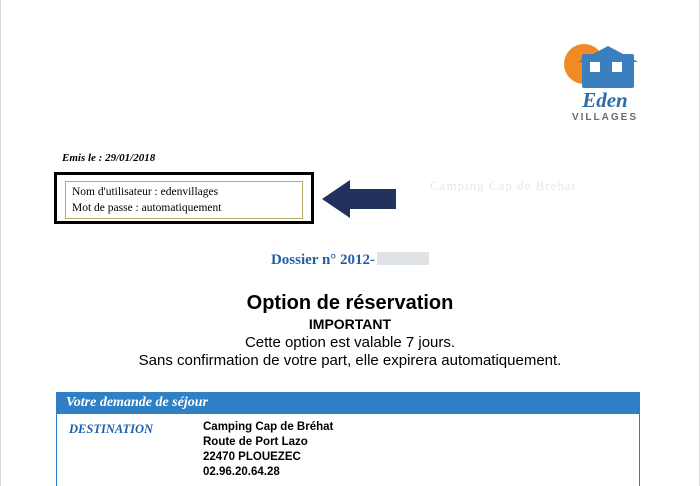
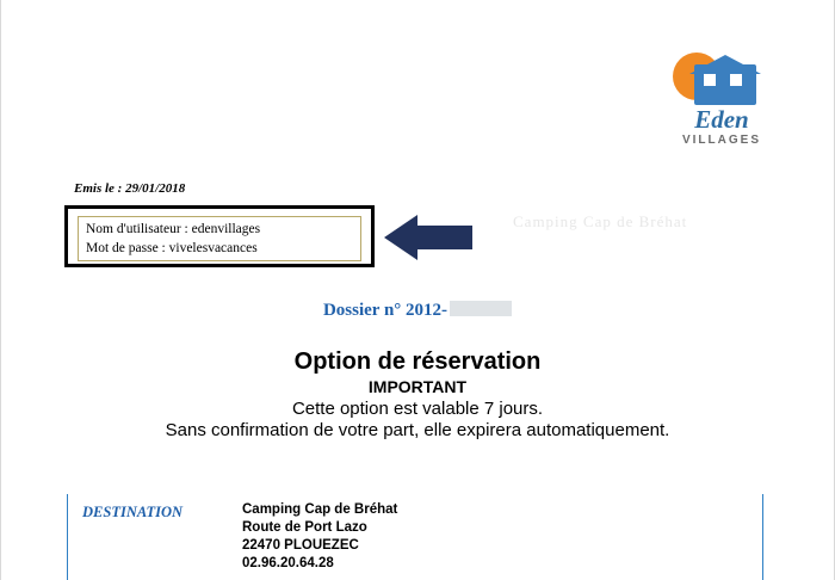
  Eden
  VILLAGES
  Emis le : 29/01/2018
  Camping Cap de Bréhat
  Nom d'utilisateur : edenvillages
- Mot de passe : automatiquement
+ Mot de passe : vivelesvacances
  Dossier n° 2012-
  Option de réservation
  IMPORTANT
  Cette option est valable 7 jours.
  Sans confirmation de votre part, elle expirera automatiquement.
- Votre demande de séjour
  DESTINATION
  Camping Cap de Bréhat
  Route de Port Lazo
  22470 PLOUEZEC
  02.96.20.64.28
